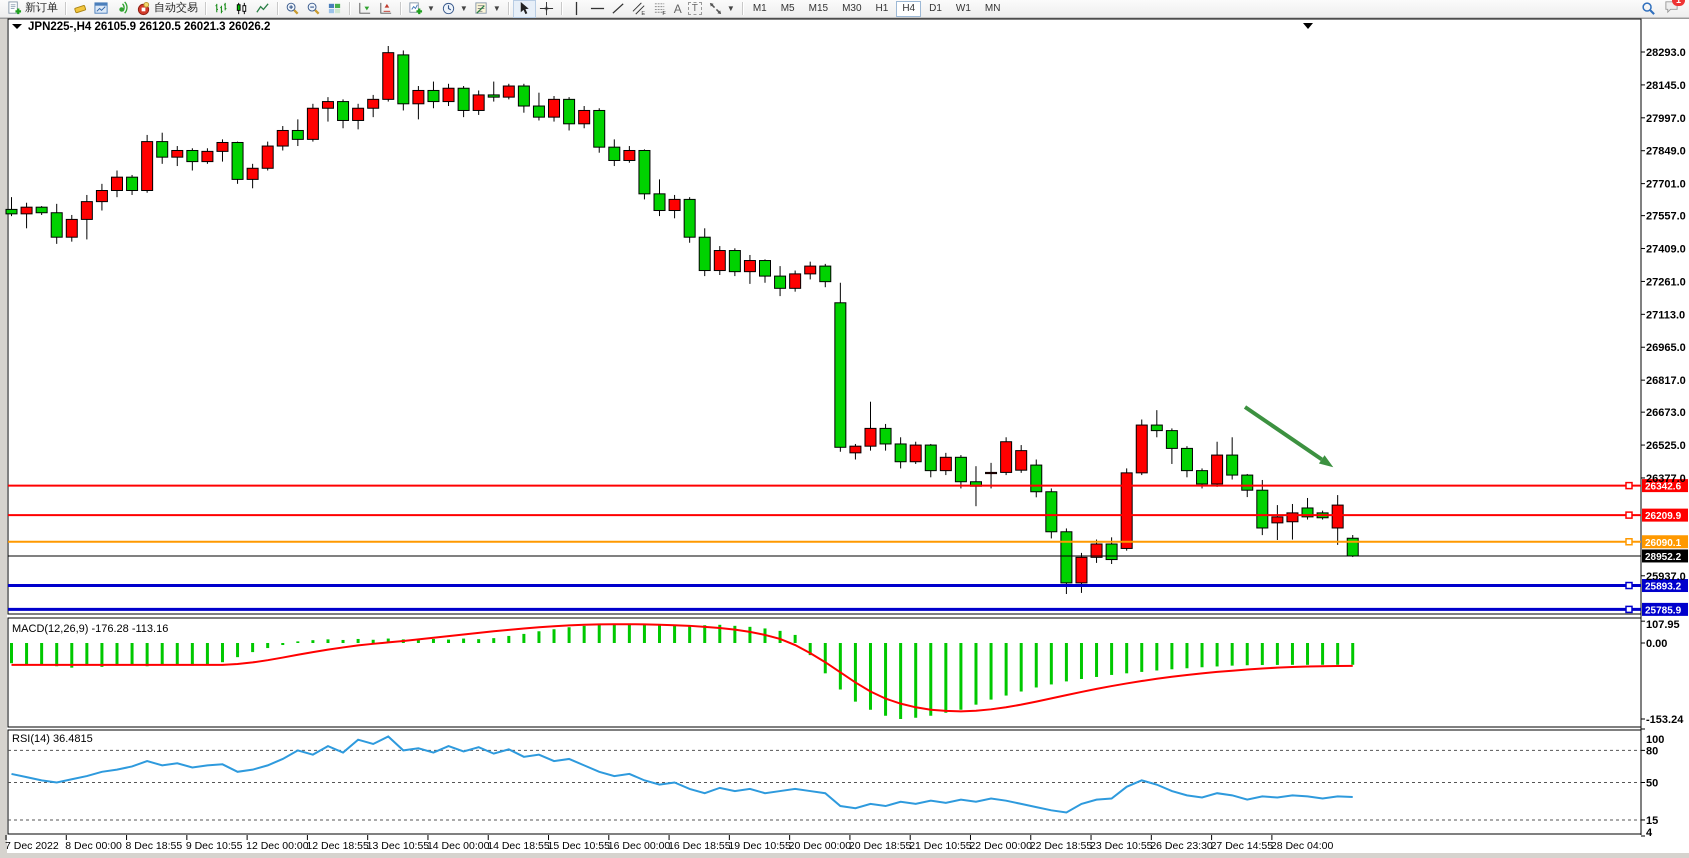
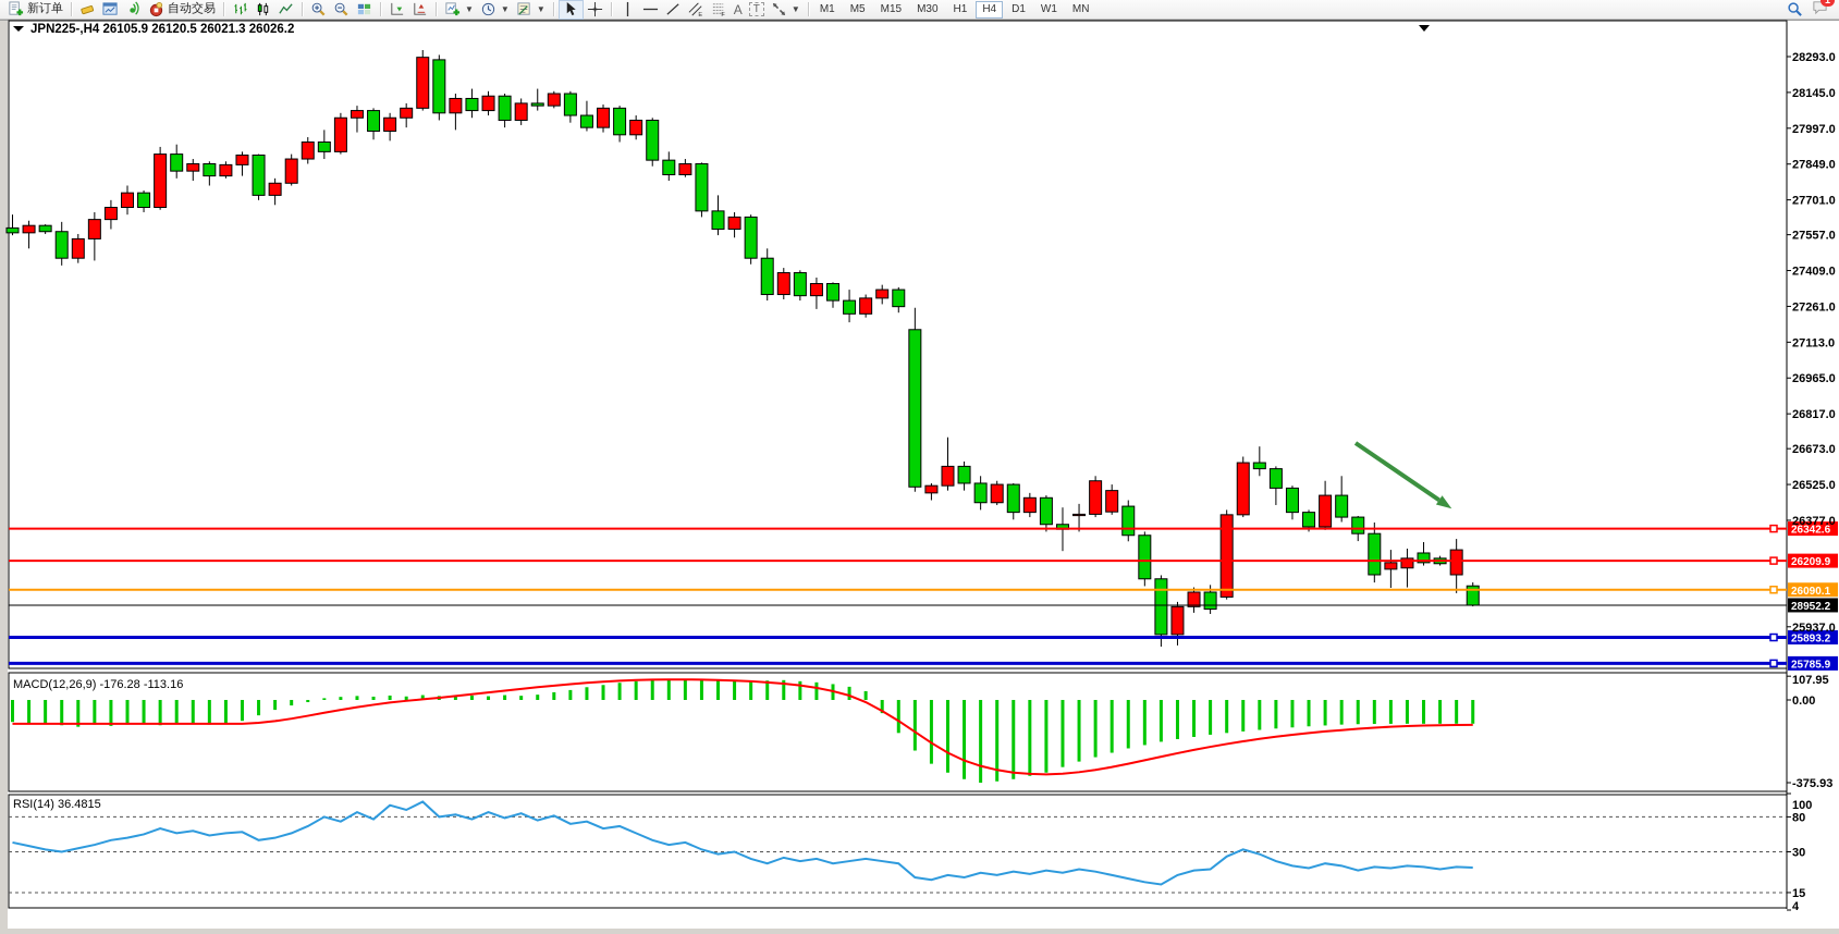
  新订单
  自动交易
  ▼
  ▼
  ▼
  A
  T
  ▼
  M1
  M5
  M15
  M30
  H1
  H4
  D1
  W1
  MN
  107.95
  0.00
- -153.24
+ -375.93
  100
  80
- 50
+ 30
  15
  4
  26342.6
  26209.9
  26090.1
  28952.2
  25893.2
  25785.9
  28293.0
  28145.0
  27997.0
  27849.0
  27701.0
  27557.0
  27409.0
  27261.0
  27113.0
  26965.0
  26817.0
  26673.0
  26525.0
  26377.0
  25937.0
- 7 Dec 2022
- 8 Dec 00:00
- 8 Dec 18:55
- 9 Dec 10:55
- 12 Dec 00:00
- 12 Dec 18:55
- 13 Dec 10:55
- 14 Dec 00:00
- 14 Dec 18:55
- 15 Dec 10:55
- 16 Dec 00:00
- 16 Dec 18:55
- 19 Dec 10:55
- 20 Dec 00:00
- 20 Dec 18:55
- 21 Dec 10:55
- 22 Dec 00:00
- 22 Dec 18:55
- 23 Dec 10:55
- 26 Dec 23:30
- 27 Dec 14:55
- 28 Dec 04:00
  JPN225-,H4 26105.9 26120.5 26021.3 26026.2
  MACD(12,26,9) -176.28 -113.16
  RSI(14) 36.4815
